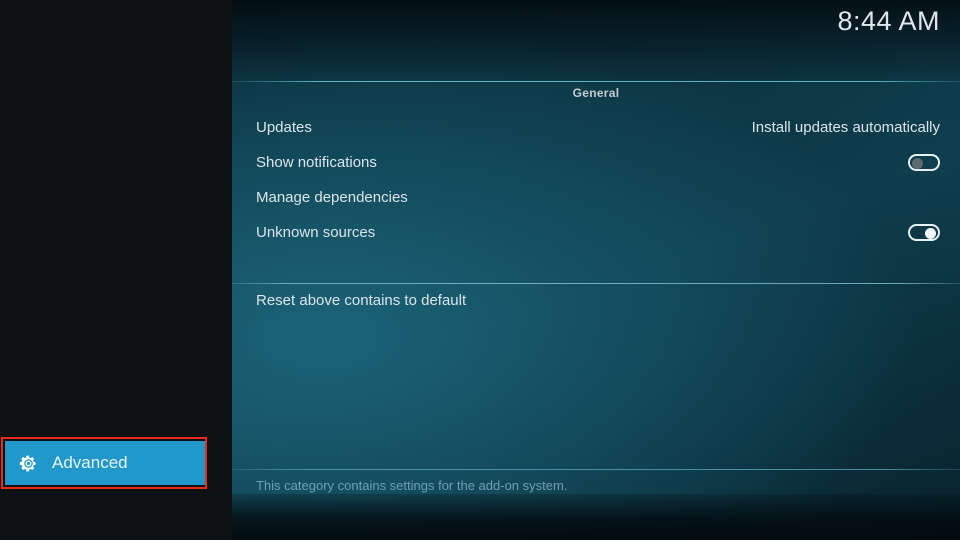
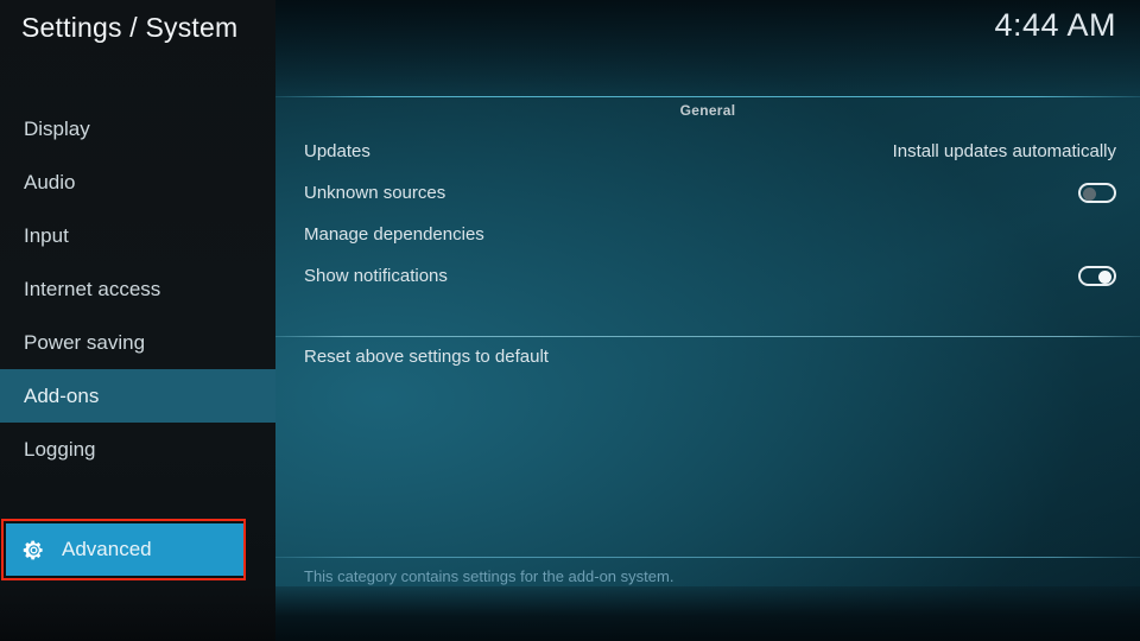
+ Settings / System
+ Display
+ Audio
+ Input
+ Internet access
+ Power saving
+ Add-ons
+ Logging
  Advanced
- 8:44 AM
+ 4:44 AM
  General
  Updates
  Install updates automatically
- Show notifications
+ Unknown sources
  Manage dependencies
- Unknown sources
+ Show notifications
- Reset above contains to default
+ Reset above settings to default
  This category contains settings for the add-on system.
